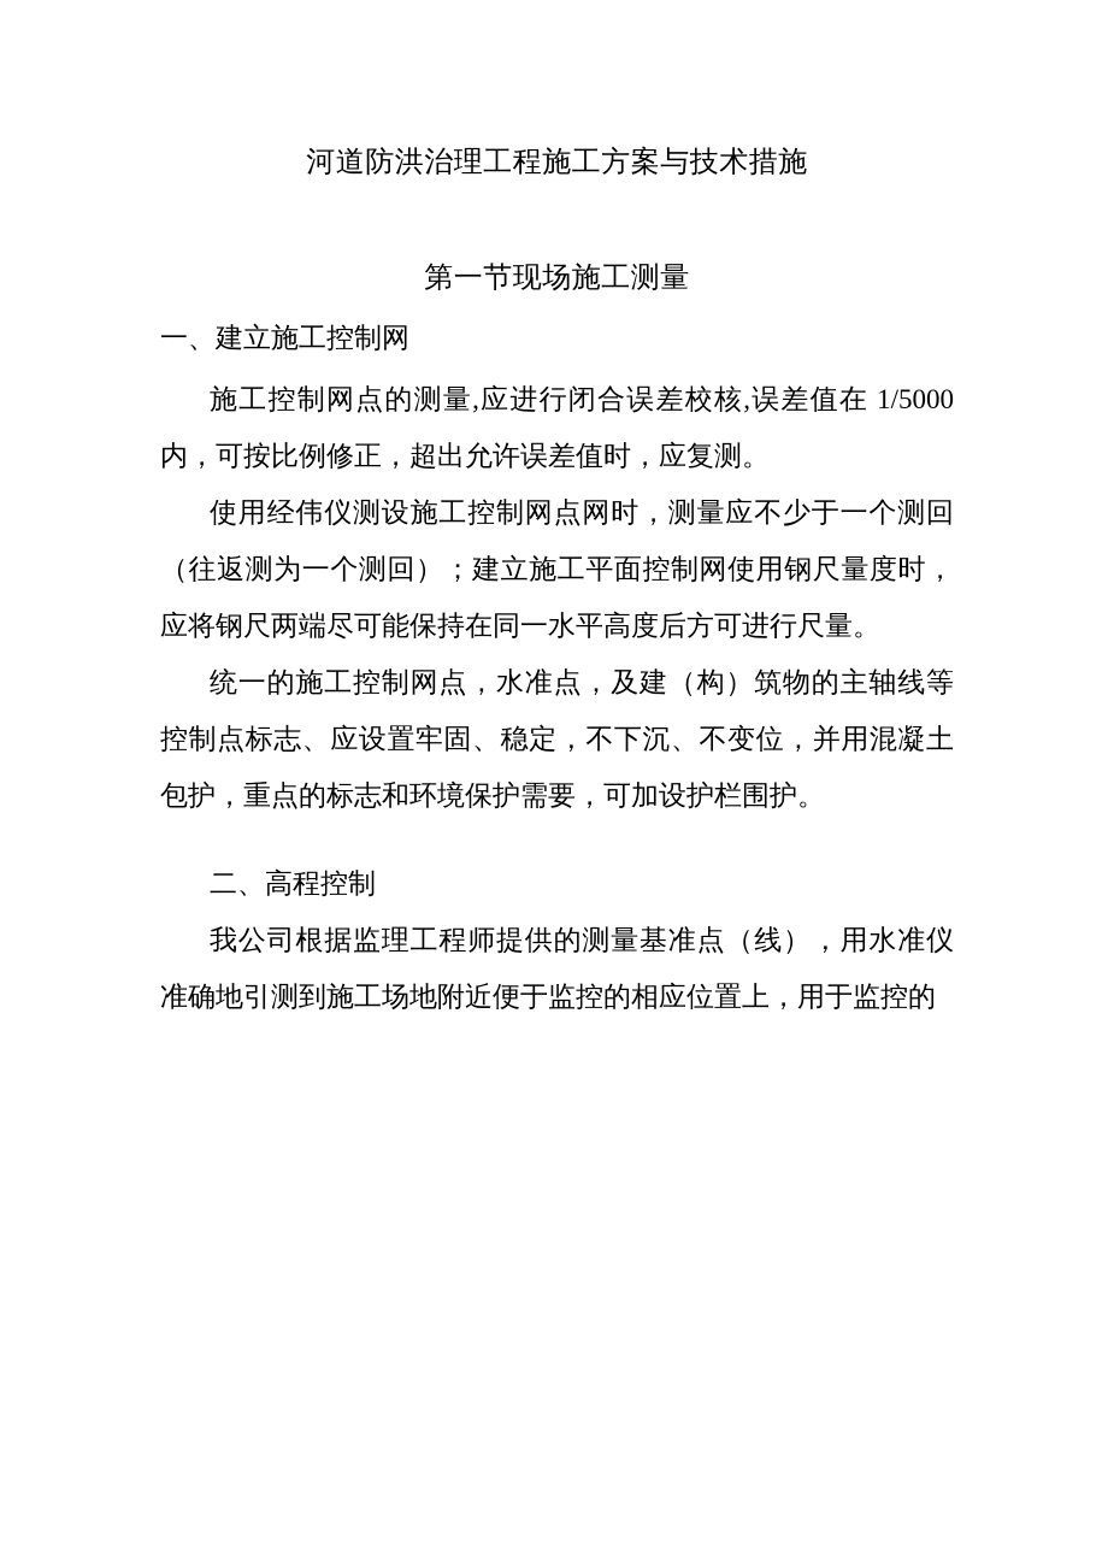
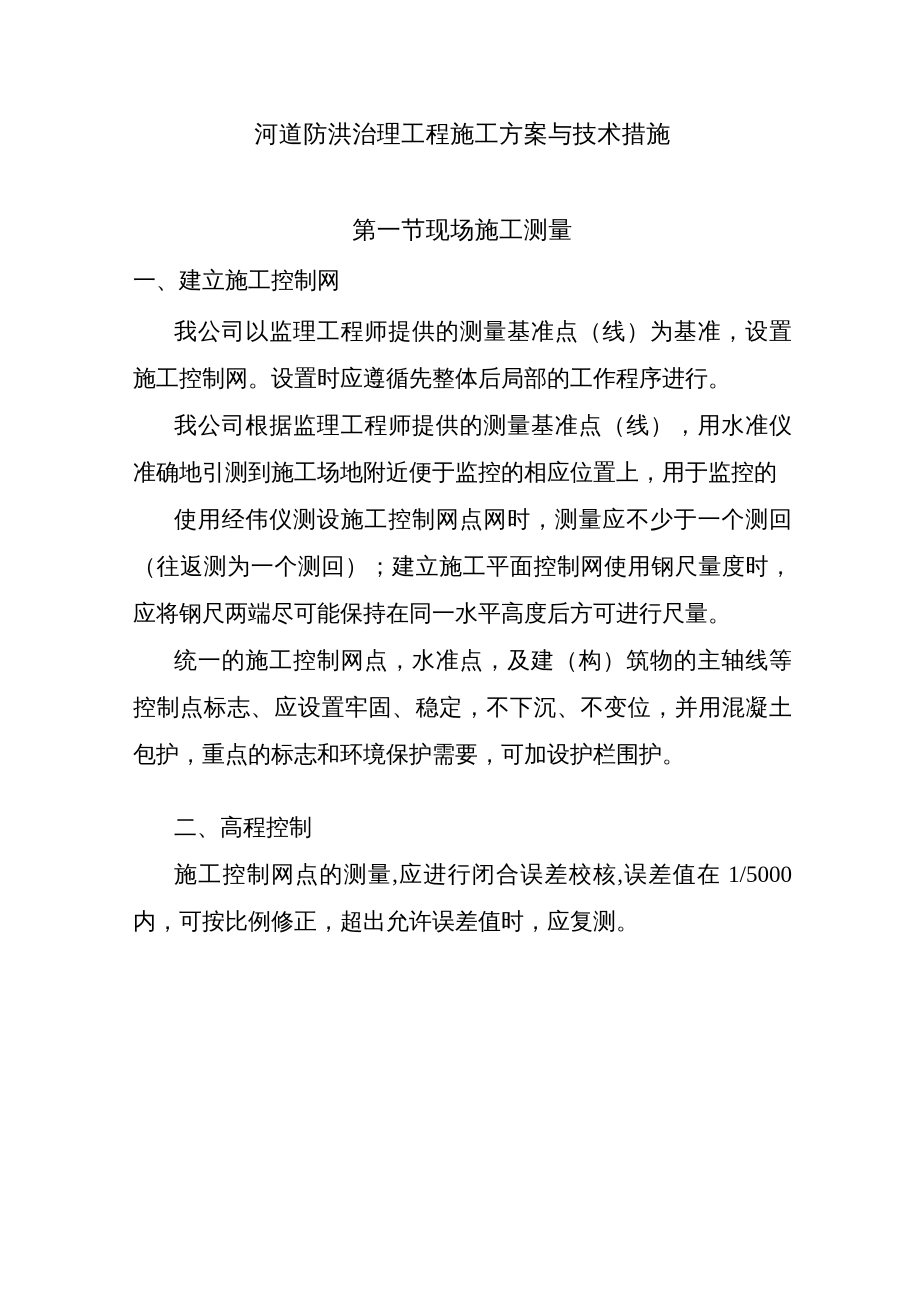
  河道防洪治理工程施工方案与技术措施
  第一节现场施工测量
  一、建立施工控制网
+ 我公司以监理工程师提供的测量基准点（线）为基准，设置施工控制网。设置时应遵循先整体后局部的工作程序进行。
- 施工控制网点的测量,应进行闭合误差校核,误差值在 1/5000 内，可按比例修正，超出允许误差值时，应复测。
+ 我公司根据监理工程师提供的测量基准点（线），用水准仪准确地引测到施工场地附近便于监控的相应位置上，用于监控的
  使用经伟仪测设施工控制网点网时，测量应不少于一个测回（往返测为一个测回）；建立施工平面控制网使用钢尺量度时，应将钢尺两端尽可能保持在同一水平高度后方可进行尺量。
  统一的施工控制网点，水准点，及建（构）筑物的主轴线等控制点标志、应设置牢固、稳定，不下沉、不变位，并用混凝土包护，重点的标志和环境保护需要，可加设护栏围护。
  二、高程控制
- 我公司根据监理工程师提供的测量基准点（线），用水准仪准确地引测到施工场地附近便于监控的相应位置上，用于监控的
+ 施工控制网点的测量,应进行闭合误差校核,误差值在 1/5000 内，可按比例修正，超出允许误差值时，应复测。
